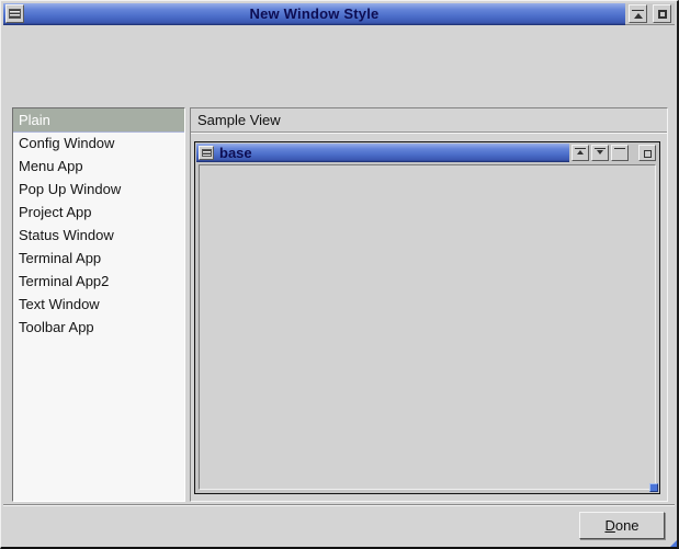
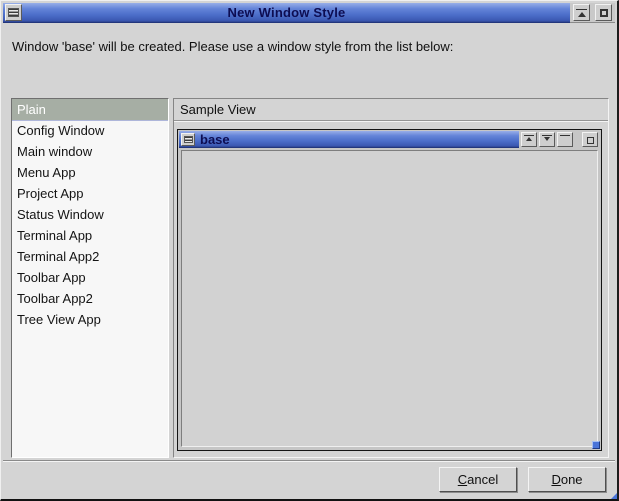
  New Window Style
+ Window 'base' will be created. Please use a window style from the list below:
  Plain
  Config Window
+ Main window
  Menu App
- Pop Up Window
  Project App
  Status Window
  Terminal App
  Terminal App2
- Text Window
  Toolbar App
+ Toolbar App2
+ Tree View App
  Sample View
  base
+ Cancel
  Done
